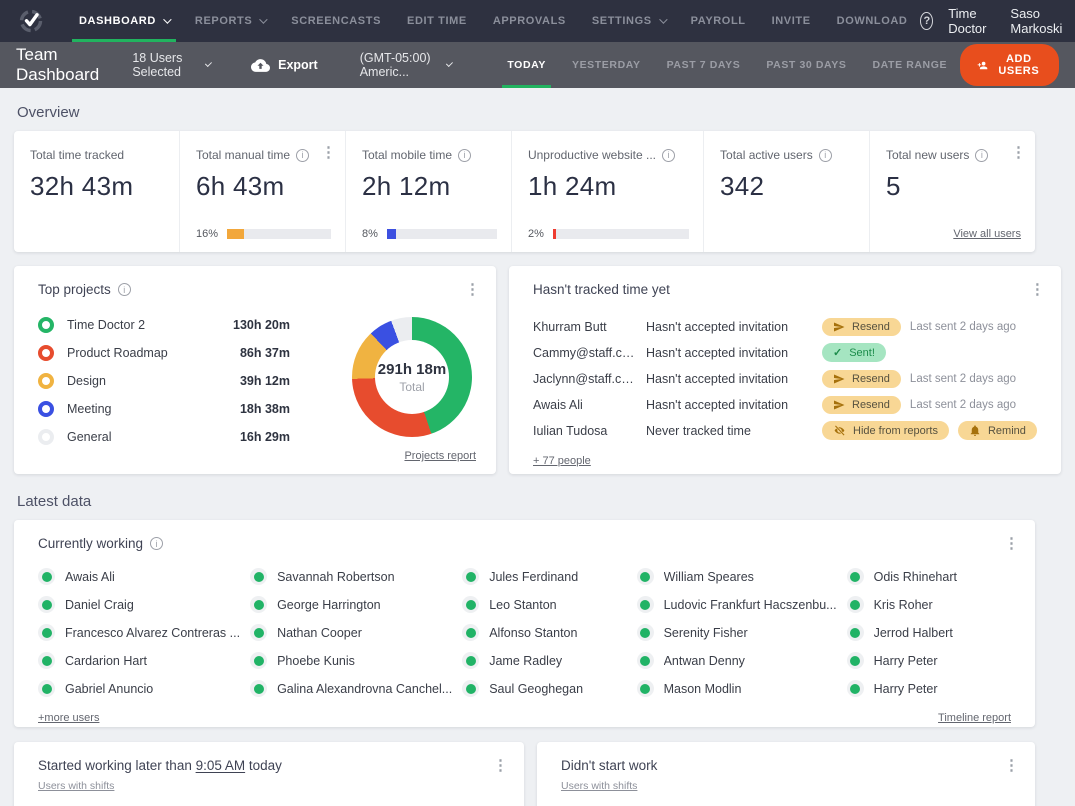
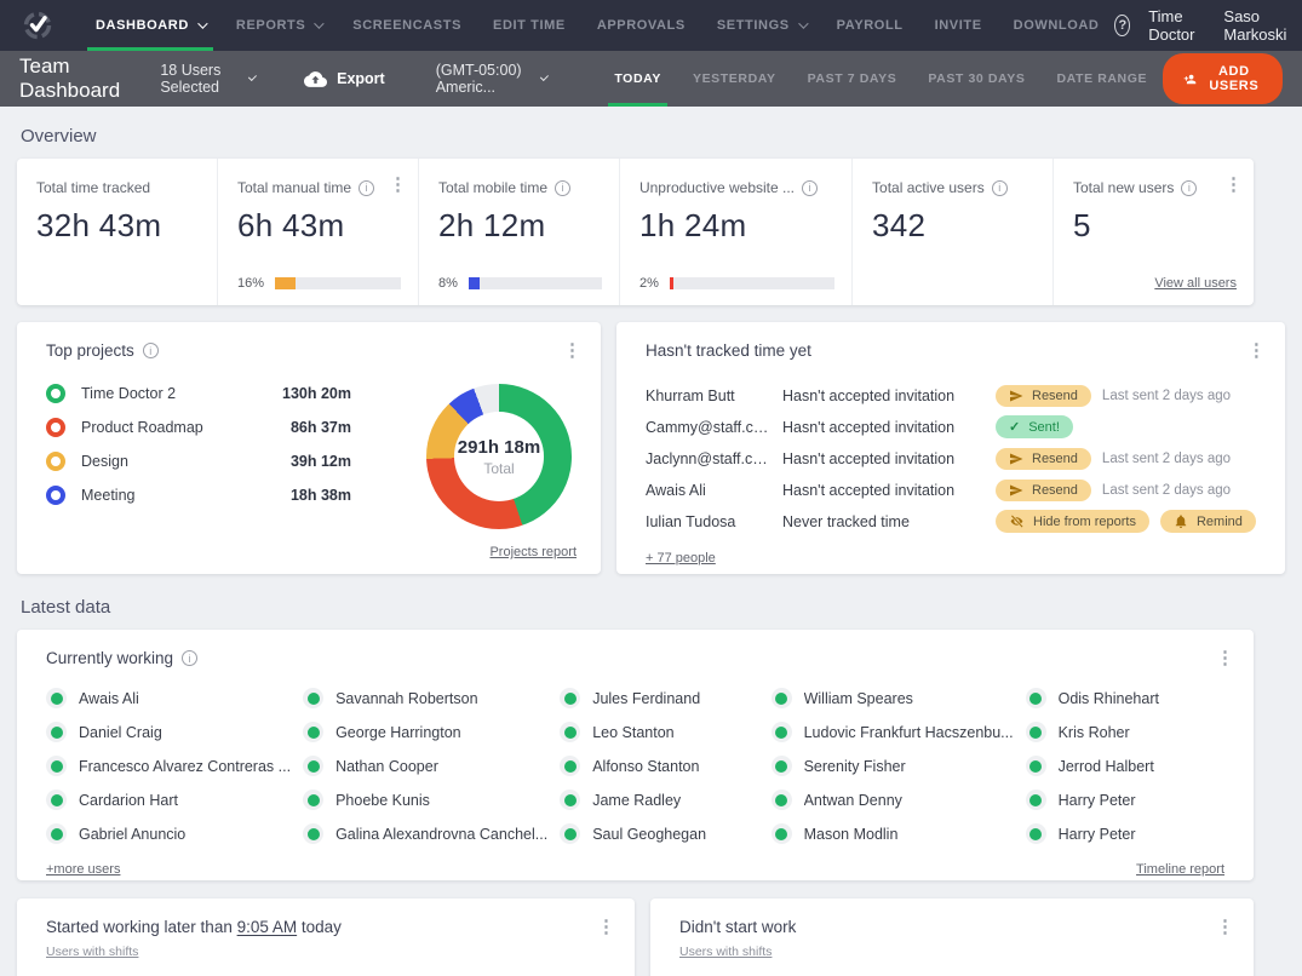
  DASHBOARD
  REPORTS
  SCREENCASTS
  EDIT TIME
  APPROVALS
  SETTINGS
  PAYROLL
  INVITE
  DOWNLOAD
  ?
  Time Doctor
  Saso Markoski
  Team Dashboard
  18 Users Selected
  Export
  (GMT-05:00) Americ...
  TODAY
  YESTERDAY
  PAST 7 DAYS
  PAST 30 DAYS
  DATE RANGE
  ADD USERS
  Overview
  Total time tracked
  32h 43m
  Total manual time
  i
  ⋮
  6h 43m
  16%
  Total mobile time
  i
  2h 12m
  8%
  Unproductive website ...
  i
  1h 24m
  2%
  Total active users
  i
  342
  Total new users
  i
  ⋮
  5
  View all users
  Top projects
  i
  ⋮
  Time Doctor 2
  130h 20m
  Product Roadmap
  86h 37m
  Design
  39h 12m
  Meeting
  18h 38m
- General
- 16h 29m
  291h 18m
  Total
  Projects report
  Hasn't tracked time yet
  ⋮
  Khurram Butt
  Hasn't accepted invitation
  Resend
  Last sent 2 days ago
  Cammy@staff.com
  Hasn't accepted invitation
  ✓
  Sent!
  Jaclynn@staff.com
  Hasn't accepted invitation
  Resend
  Last sent 2 days ago
  Awais Ali
  Hasn't accepted invitation
  Resend
  Last sent 2 days ago
  Iulian Tudosa
  Never tracked time
  Hide from reports
  Remind
  + 77 people
  Latest data
  Currently working
  i
  ⋮
  Awais Ali
  Daniel Craig
  Francesco Alvarez Contreras ...
  Cardarion Hart
  Gabriel Anuncio
  Savannah Robertson
  George Harrington
  Nathan Cooper
  Phoebe Kunis
  Galina Alexandrovna Canchel...
  Jules Ferdinand
  Leo Stanton
  Alfonso Stanton
  Jame Radley
  Saul Geoghegan
  William Speares
  Ludovic Frankfurt Hacszenbu...
  Serenity Fisher
  Antwan Denny
  Mason Modlin
  Odis Rhinehart
  Kris Roher
  Jerrod Halbert
  Harry Peter
  Harry Peter
  +more users
  Timeline report
  Started working later than 9:05 AM today
  ⋮
  Users with shifts
  Didn't start work
  ⋮
  Users with shifts
